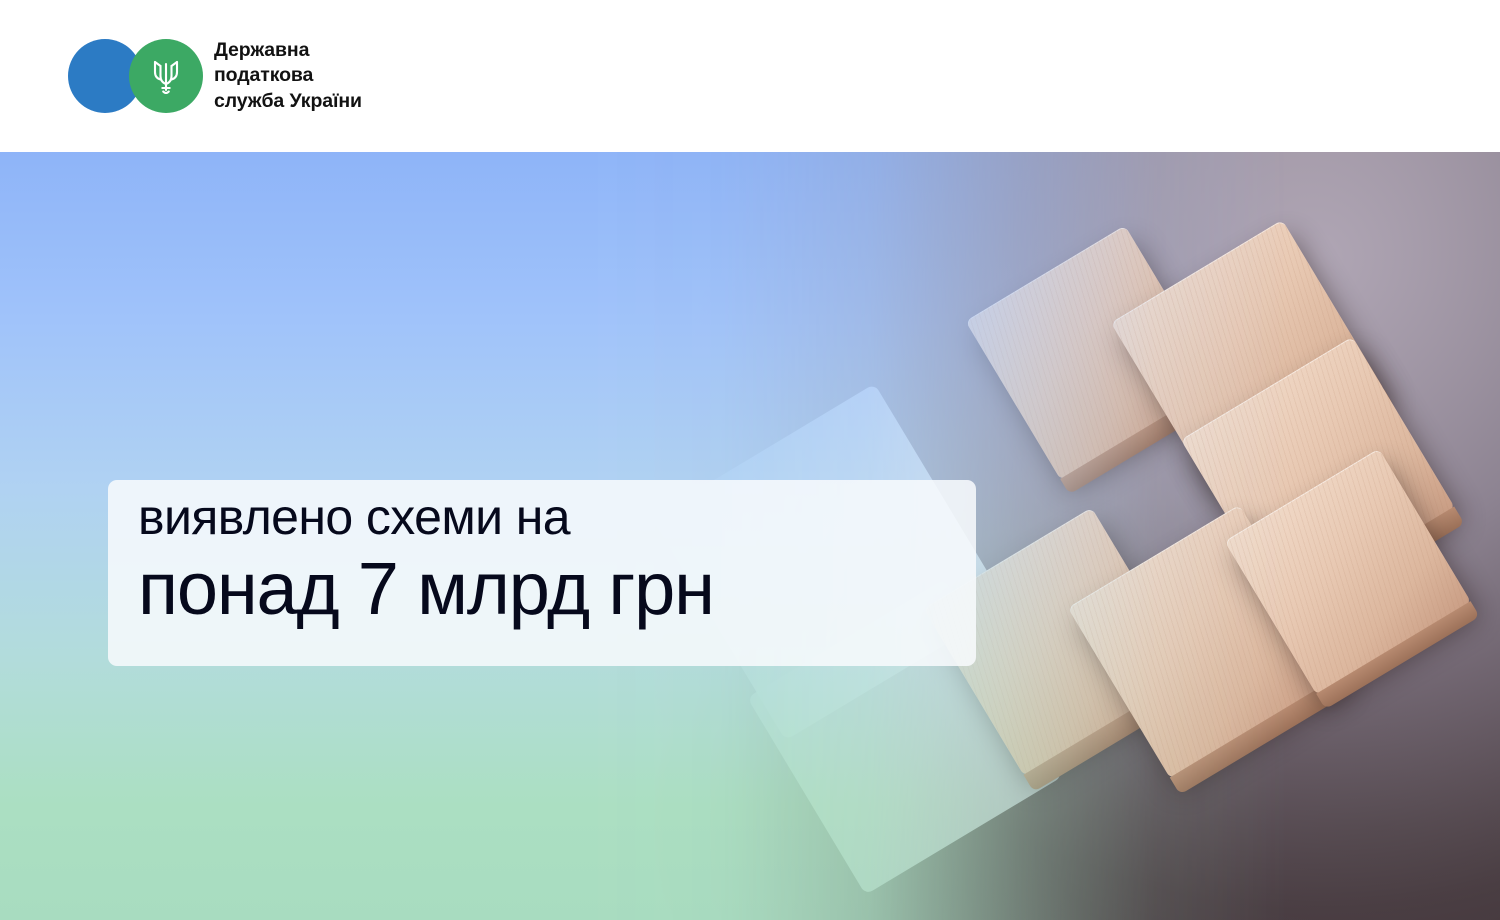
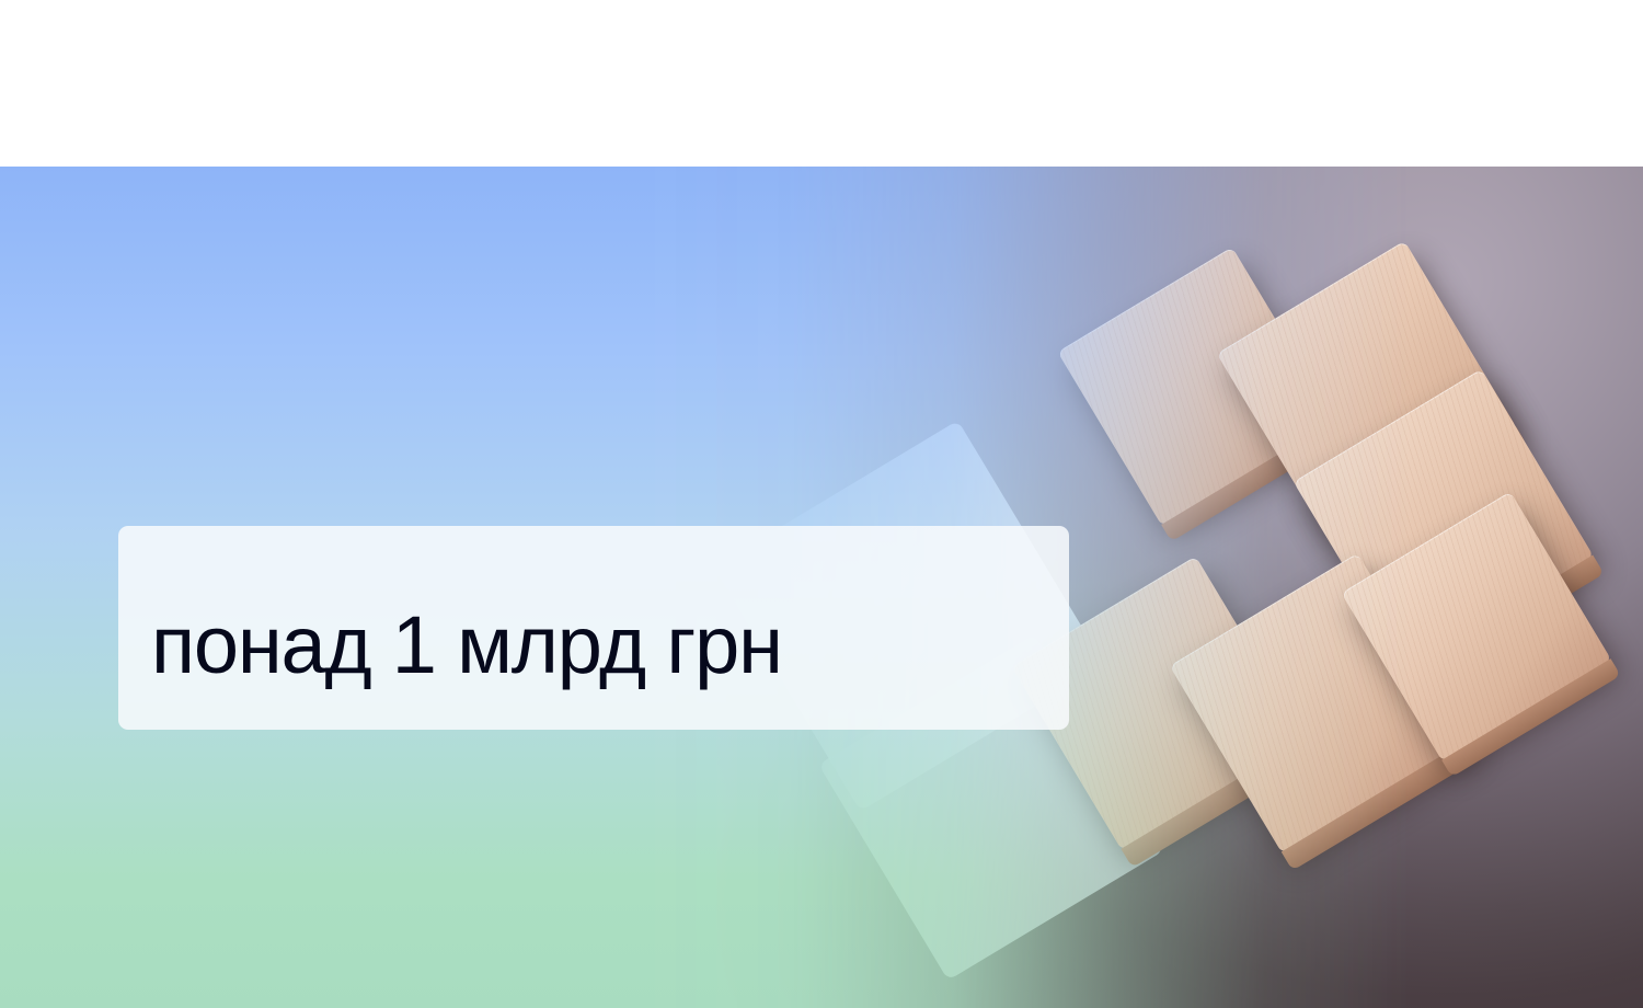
- Державна
- податкова
- служба України
- виявлено схеми на
- понад 7 млрд грн
+ понад 1 млрд грн
